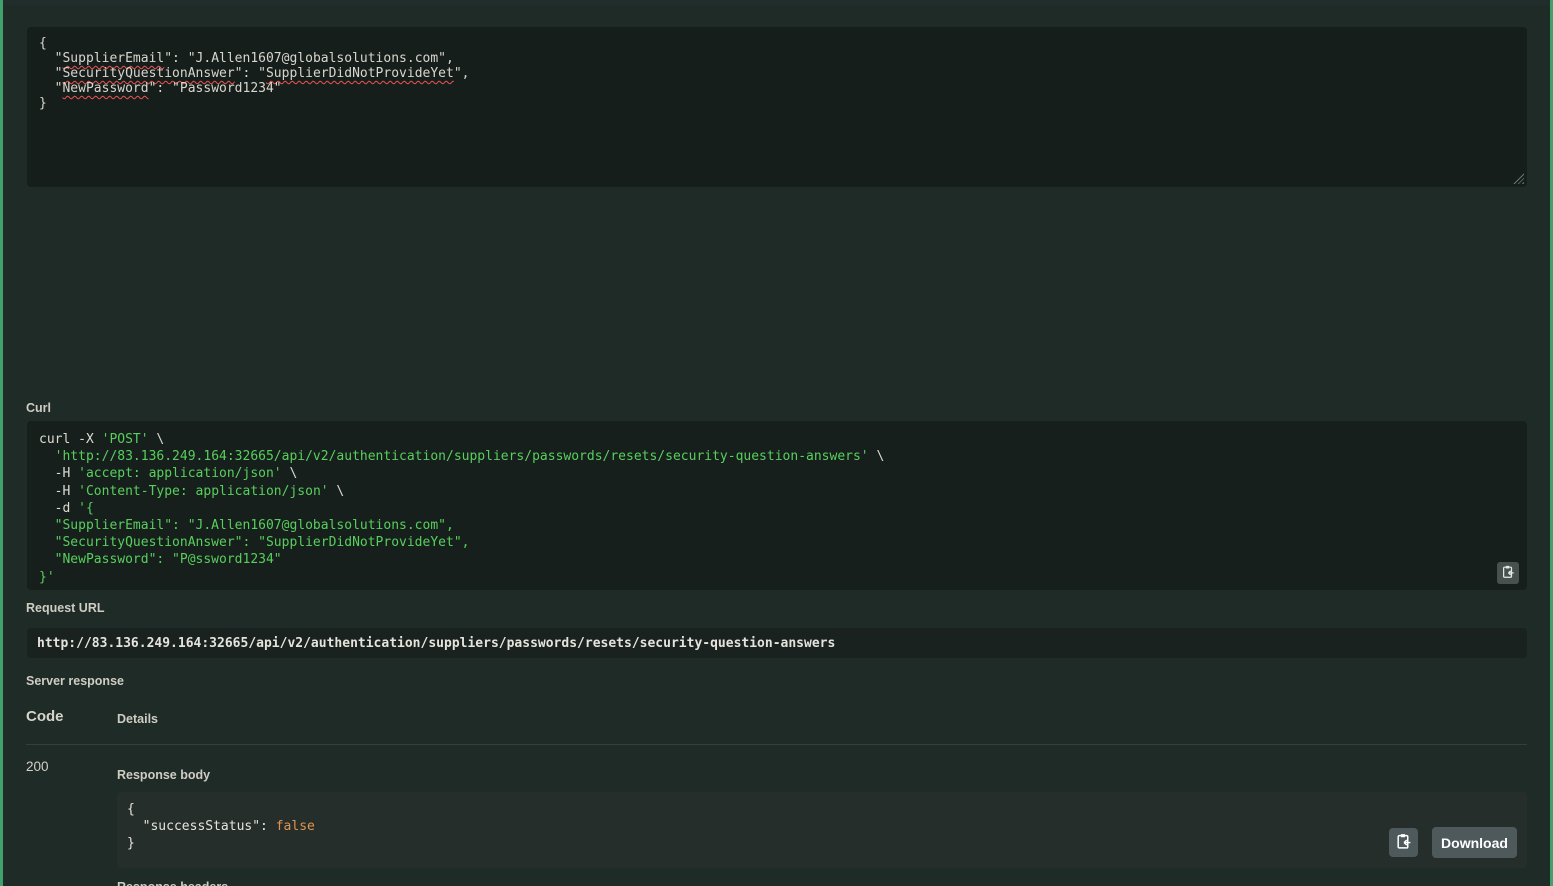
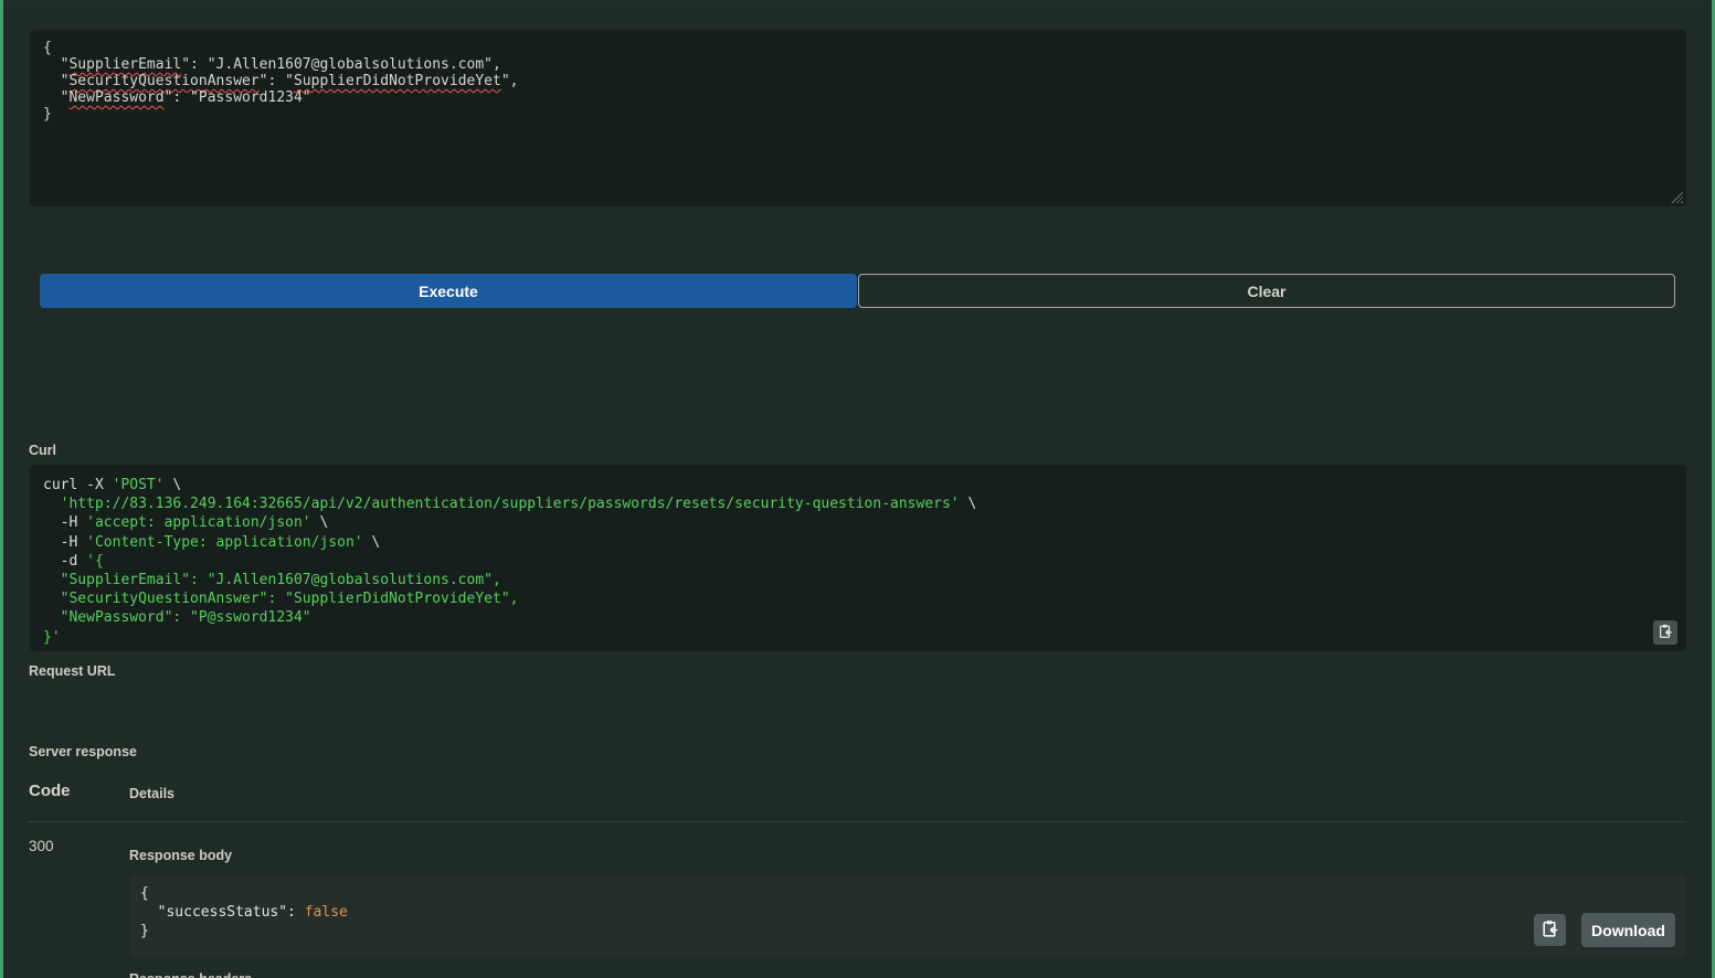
  {
  "SupplierEmail": "J.Allen1607@globalsolutions.com",
  "SecurityQuestionAnswer": "SupplierDidNotProvideYet",
  "NewPassword": "Password1234"
  }
+ Execute
+ Clear
  Curl
  curl -X 'POST' \
  'http://83.136.249.164:32665/api/v2/authentication/suppliers/passwords/resets/security-question-answers' \
  -H 'accept: application/json' \
  -H 'Content-Type: application/json' \
  -d '{
  "SupplierEmail": "J.Allen1607@globalsolutions.com",
  "SecurityQuestionAnswer": "SupplierDidNotProvideYet",
  "NewPassword": "P@ssword1234"
  }'
  Request URL
- http://83.136.249.164:32665/api/v2/authentication/suppliers/passwords/resets/security-question-answers
  Server response
  Code
  Details
- 200
+ 300
  Response body
  {
  "successStatus": false
  }
  Download
